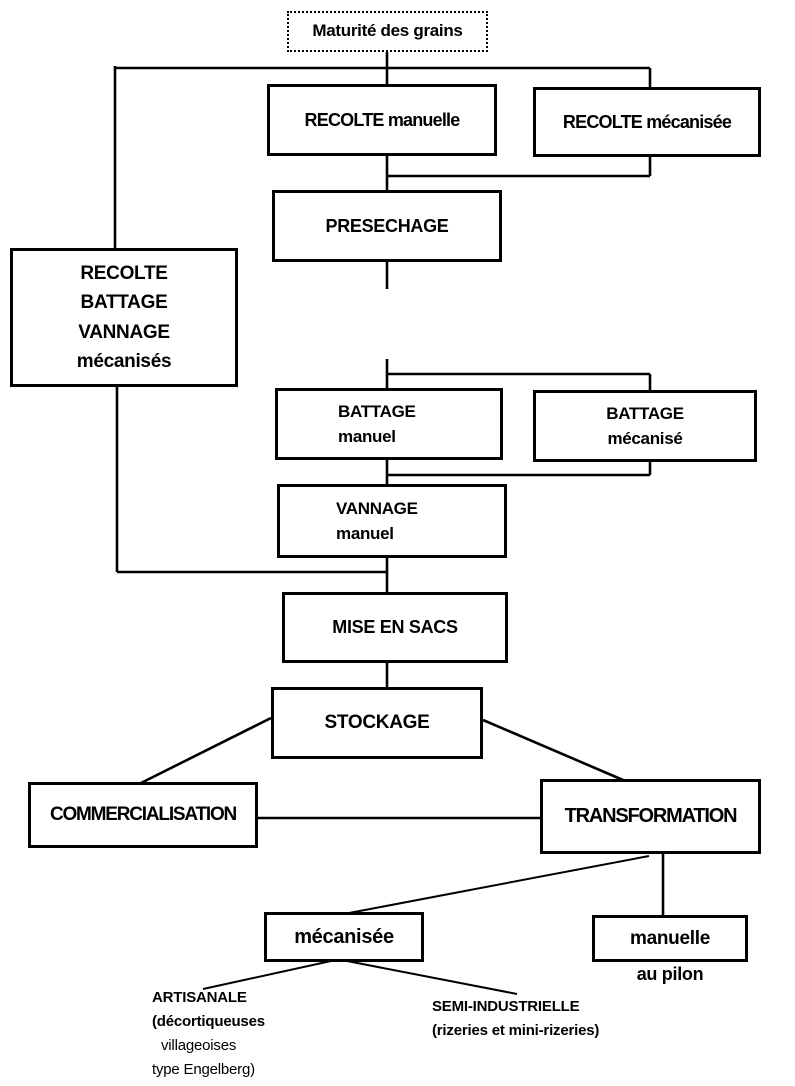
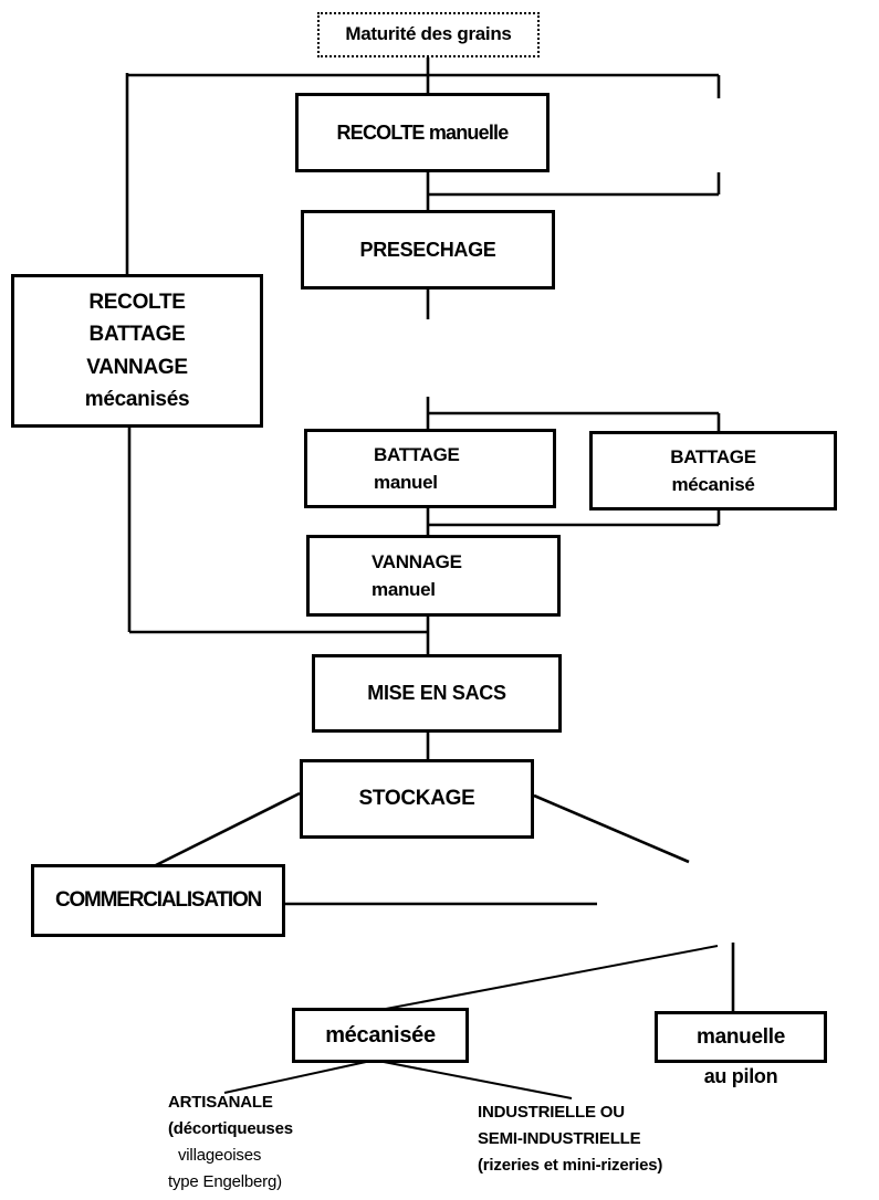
  Maturité des grains
  RECOLTE manuelle
- RECOLTE mécanisée
  PRESECHAGE
  RECOLTE
  BATTAGE
  VANNAGE
  mécanisés
  BATTAGE
  manuel
  BATTAGE
  mécanisé
  VANNAGE
  manuel
  MISE EN SACS
  STOCKAGE
  COMMERCIALISATION
- TRANSFORMATION
  mécanisée
  manuelle
  au pilon
  ARTISANALE
  (décortiqueuses
  villageoises
  type Engelberg)
+ INDUSTRIELLE OU
  SEMI-INDUSTRIELLE
  (rizeries et mini-rizeries)
